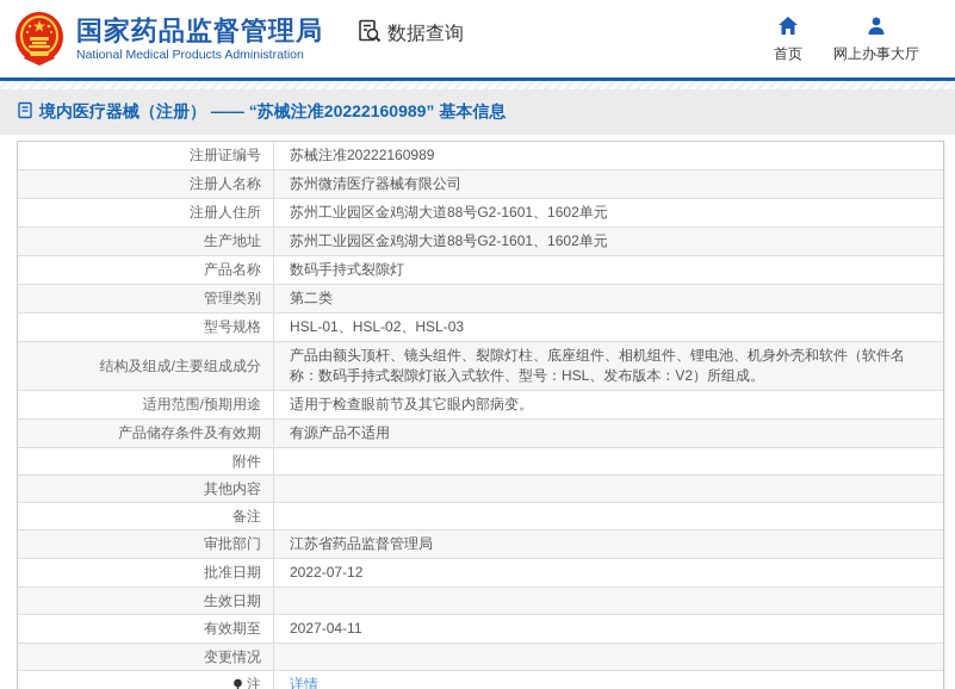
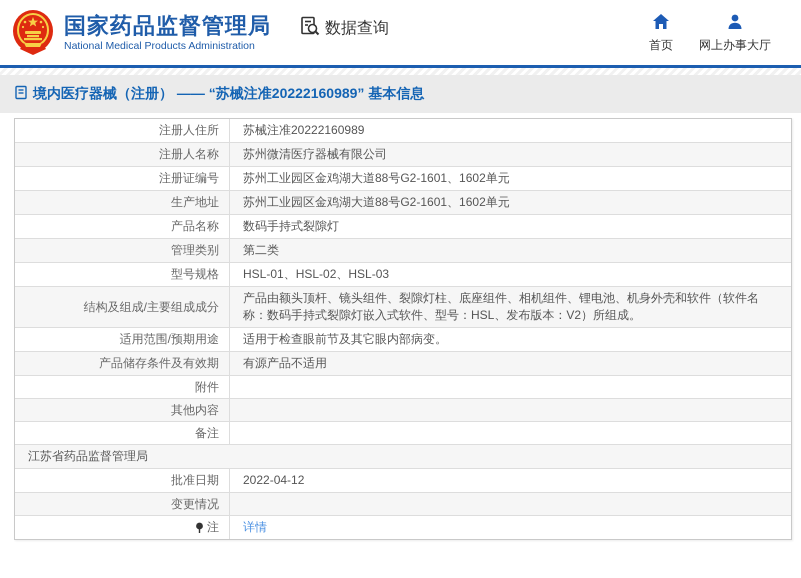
  国家药品监督管理局
  National Medical Products Administration
  数据查询
  首页
  网上办事大厅
  境内医疗器械（注册） —— “苏械注准20222160989” 基本信息
- 注册证编号
+ 注册人住所
  苏械注准20222160989
  注册人名称
  苏州微清医疗器械有限公司
- 注册人住所
+ 注册证编号
  苏州工业园区金鸡湖大道88号G2-1601、1602单元
  生产地址
  苏州工业园区金鸡湖大道88号G2-1601、1602单元
  产品名称
  数码手持式裂隙灯
  管理类别
  第二类
  型号规格
  HSL-01、HSL-02、HSL-03
  结构及组成/主要组成成分
  产品由额头顶杆、镜头组件、裂隙灯柱、底座组件、相机组件、锂电池、机身外壳和软件（软件名称：数码手持式裂隙灯嵌入式软件、型号：HSL、发布版本：V2）所组成。
  适用范围/预期用途
  适用于检查眼前节及其它眼内部病变。
  产品储存条件及有效期
  有源产品不适用
  附件
  其他内容
  备注
- 审批部门
  江苏省药品监督管理局
  批准日期
- 2022-07-12
+ 2022-04-12
- 生效日期
- 有效期至
- 2027-04-11
  变更情况
  注
  详情
